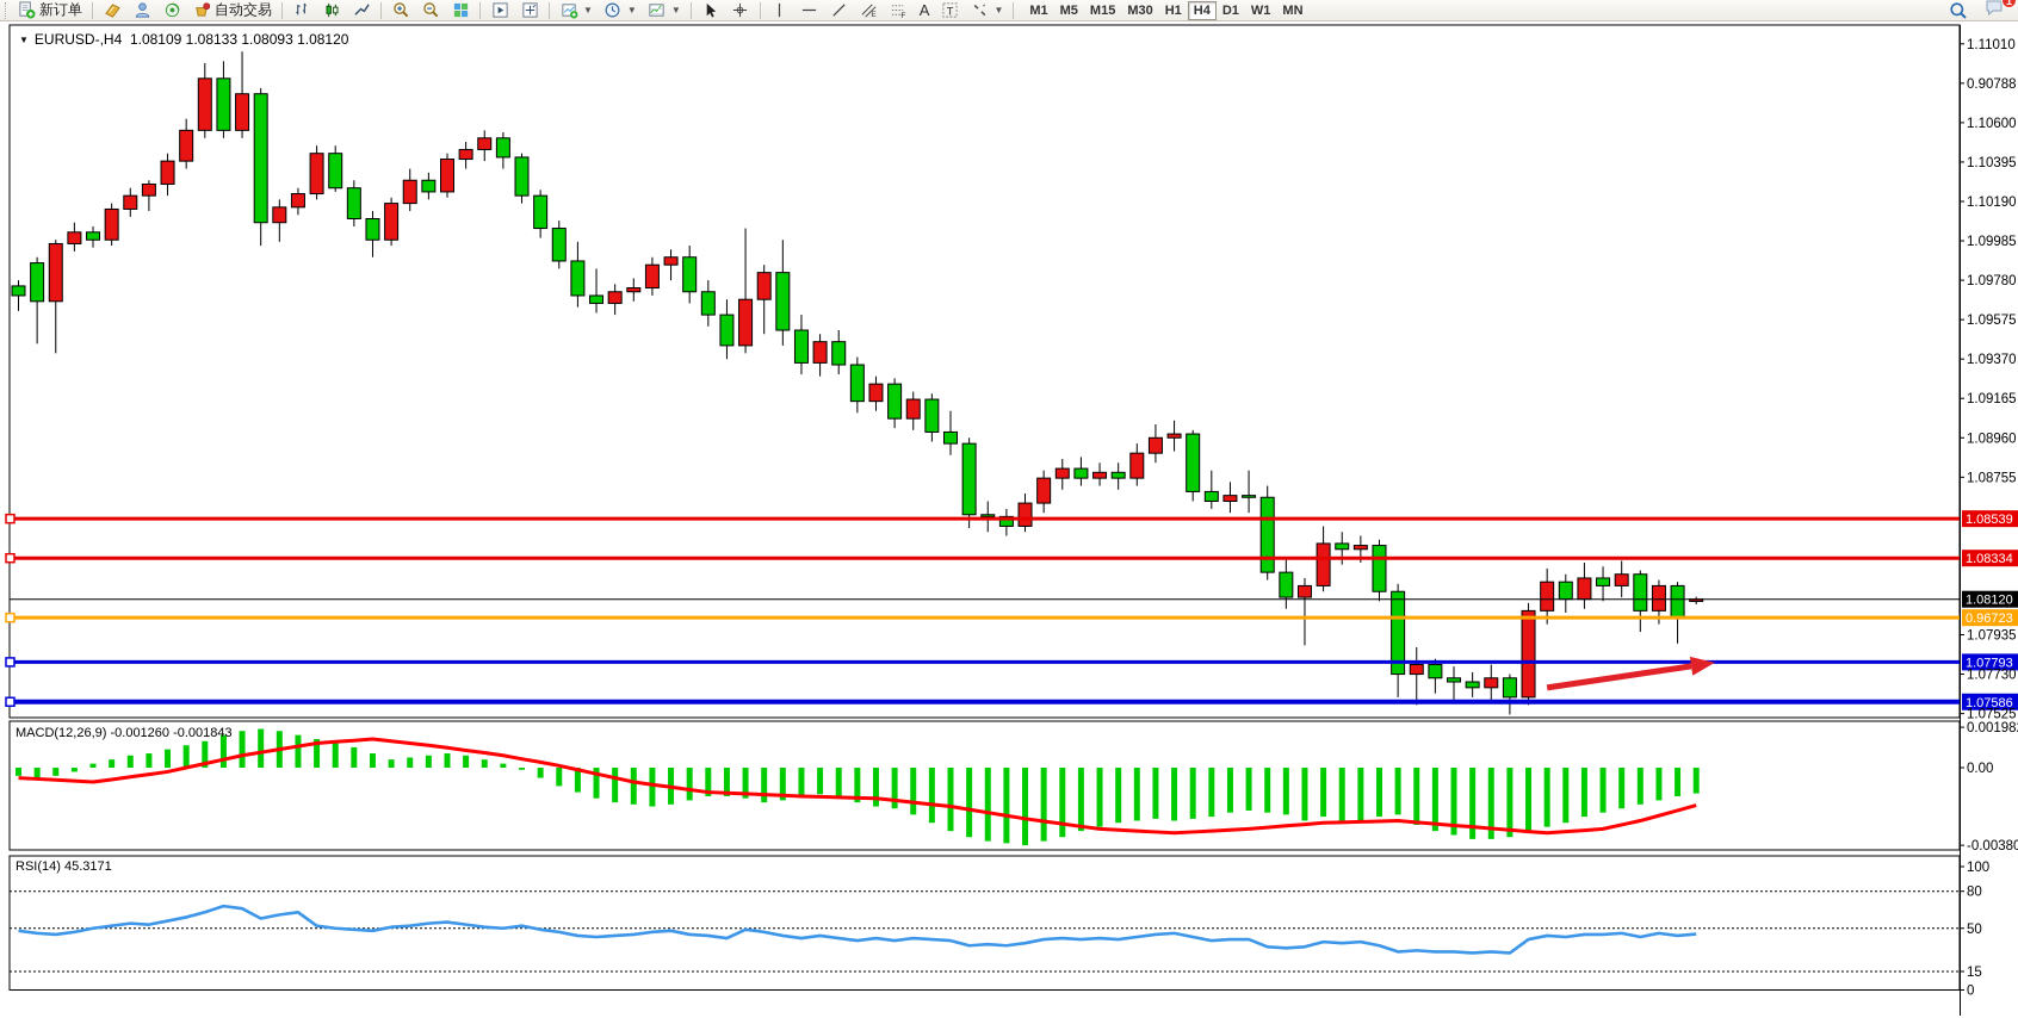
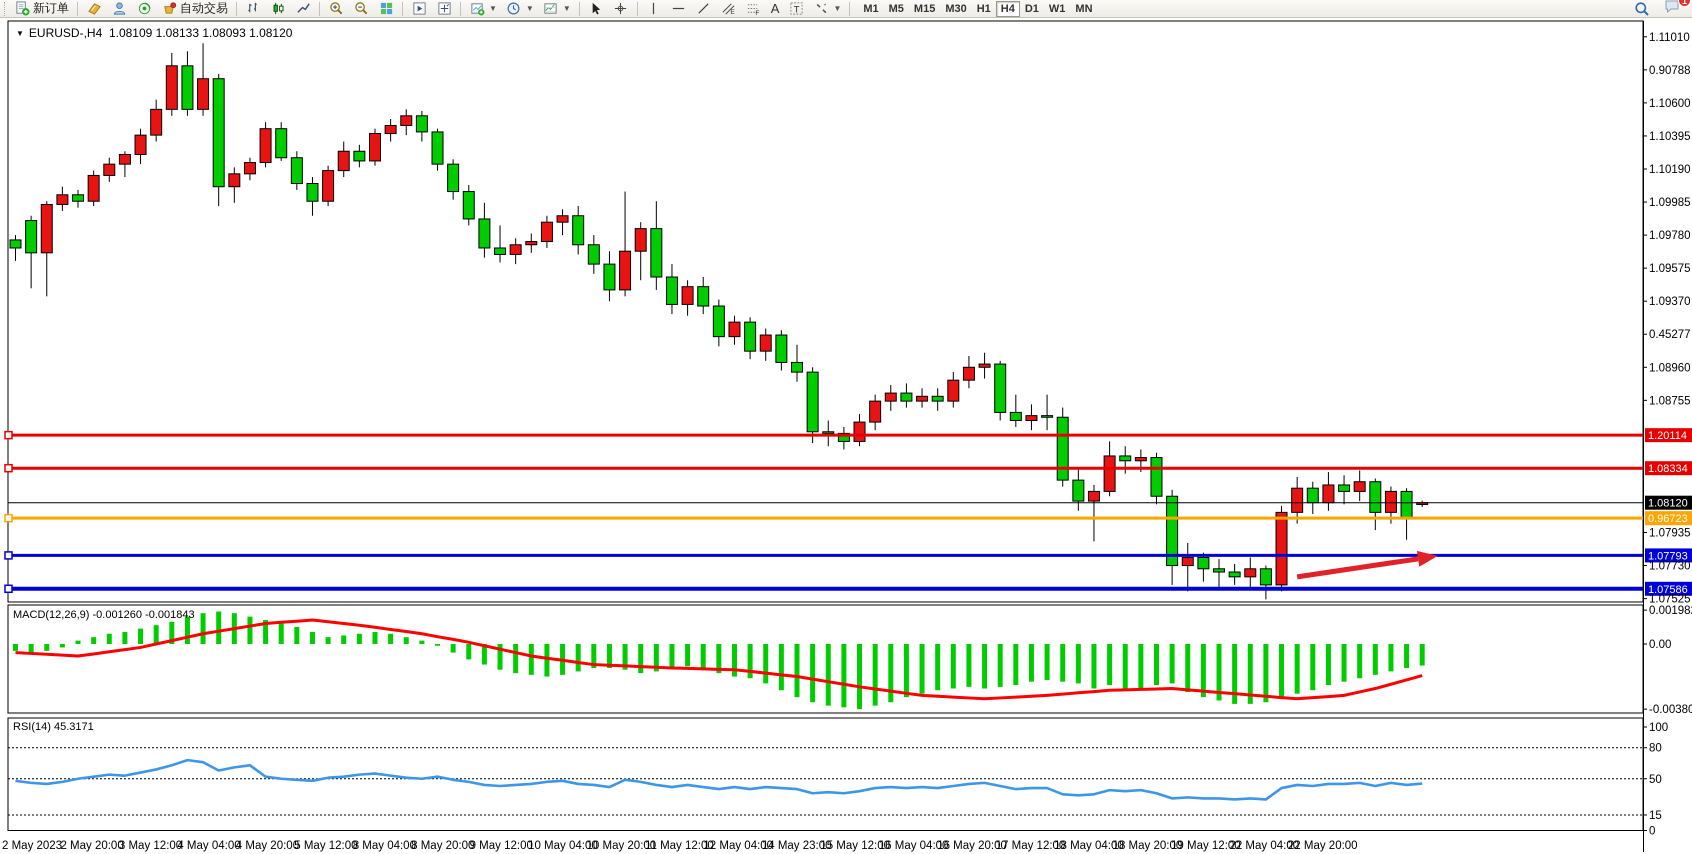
  新订单
  自动交易
  ▼
  ▼
  ▼
  A
  T
  ▼
  M1
  M5
  M15
  M30
  H1
  H4
  D1
  W1
  MN
  1
- 1.08539
+ 1.20114
  1.08334
  1.08120
  0.96723
  1.07793
  1.07586
  1.11010
  0.90788
  1.10600
  1.10395
  1.10190
  1.09985
  1.09780
  1.09575
  1.09370
- 1.09165
+ 0.45277
  1.08960
  1.08755
  1.07935
  1.07730
  1.07525
  0.00198
  0.00
  -0.00380
  100
  80
  50
  15
  0
+ 2 May 2023
+ 2 May 20:00
+ 3 May 12:00
+ 4 May 04:00
+ 4 May 20:00
+ 5 May 12:00
+ 8 May 04:00
+ 8 May 20:00
+ 9 May 12:00
+ 10 May 04:00
+ 10 May 20:00
+ 11 May 12:00
+ 12 May 04:00
+ 14 May 23:00
+ 15 May 12:00
+ 16 May 04:00
+ 16 May 20:00
+ 17 May 12:00
+ 18 May 04:00
+ 18 May 20:00
+ 19 May 12:00
+ 22 May 04:00
+ 22 May 20:00
  ▼ EURUSD-,H4 1.08109 1.08133 1.08093 1.08120
  MACD(12,26,9) -0.001260 -0.001843
  RSI(14) 45.3171
